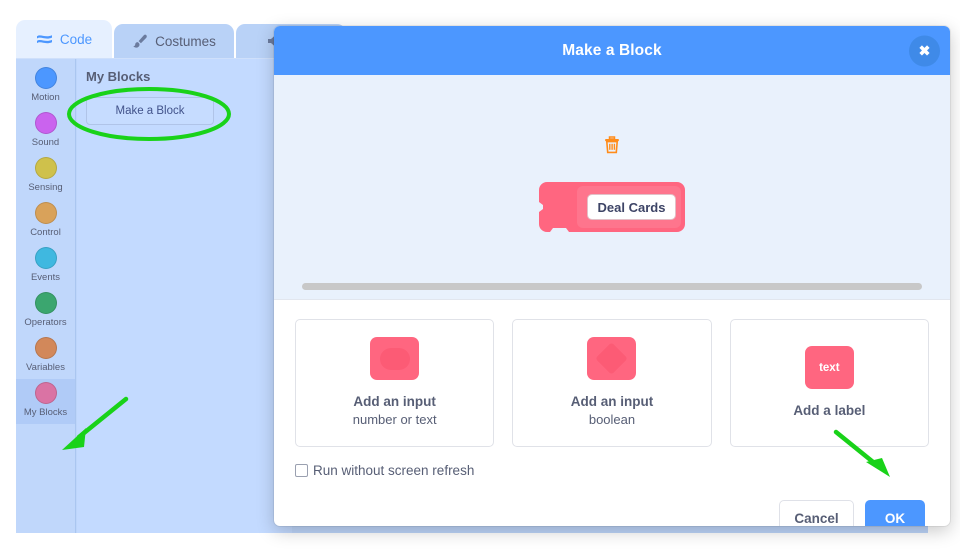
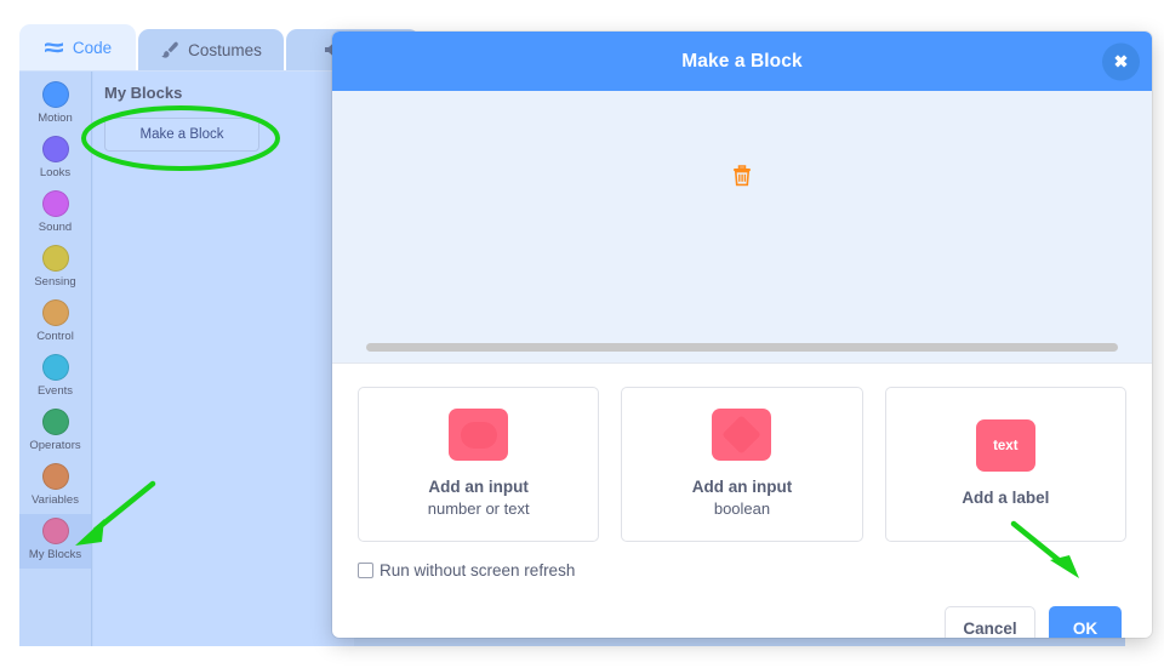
  Code
  Costumes
  Motion
+ Looks
  Sound
  Sensing
  Control
  Events
  Operators
  Variables
  My Blocks
  My Blocks
  Make a Block
  Make a Block
  ✖
- Deal Cards
  Add an input
  number or text
  Add an input
  boolean
  text
  Add a label
  Run without screen refresh
  Cancel
  OK
